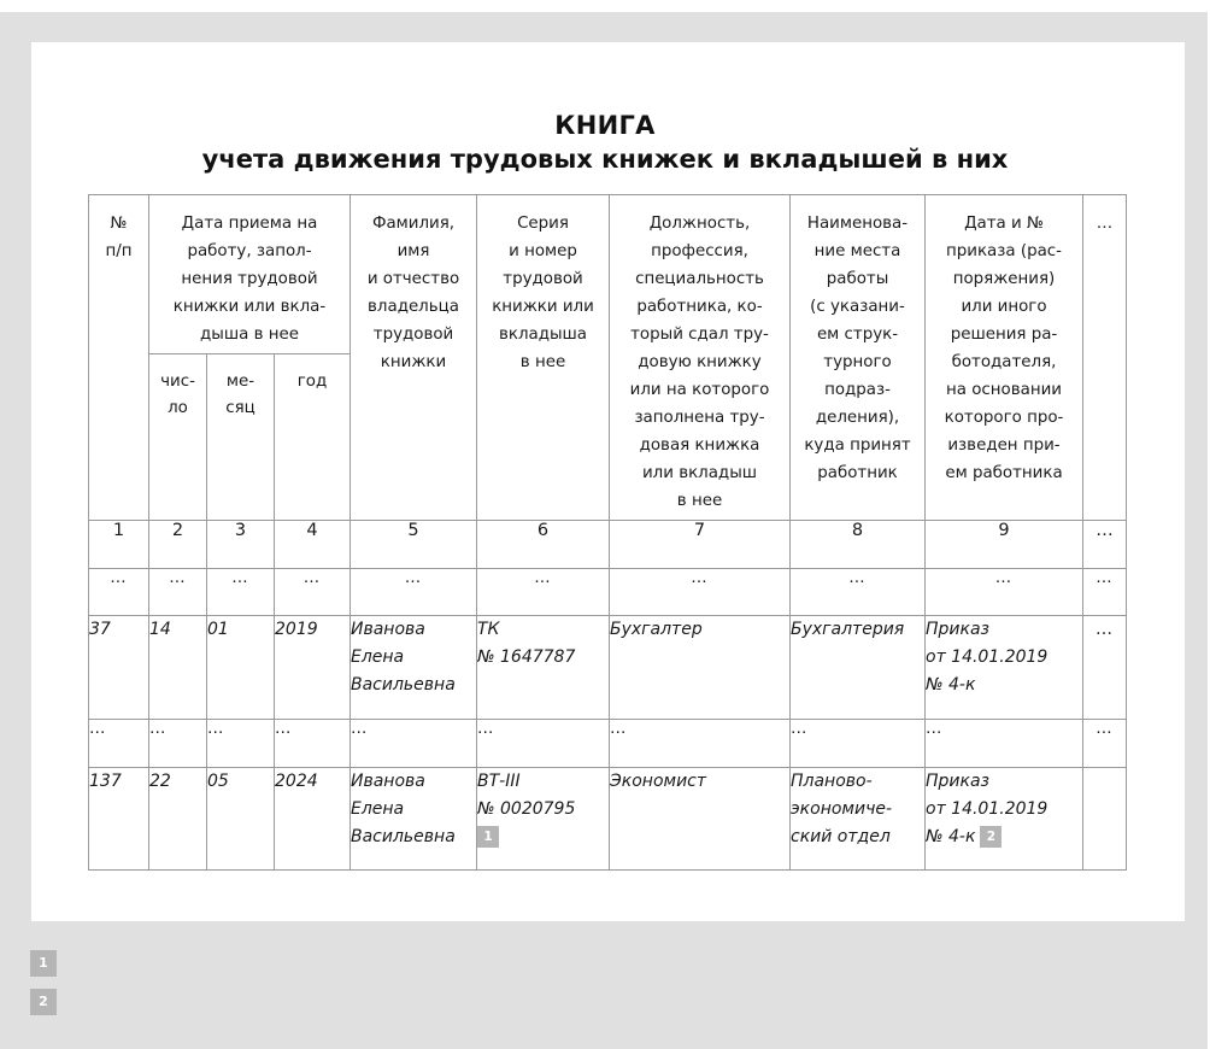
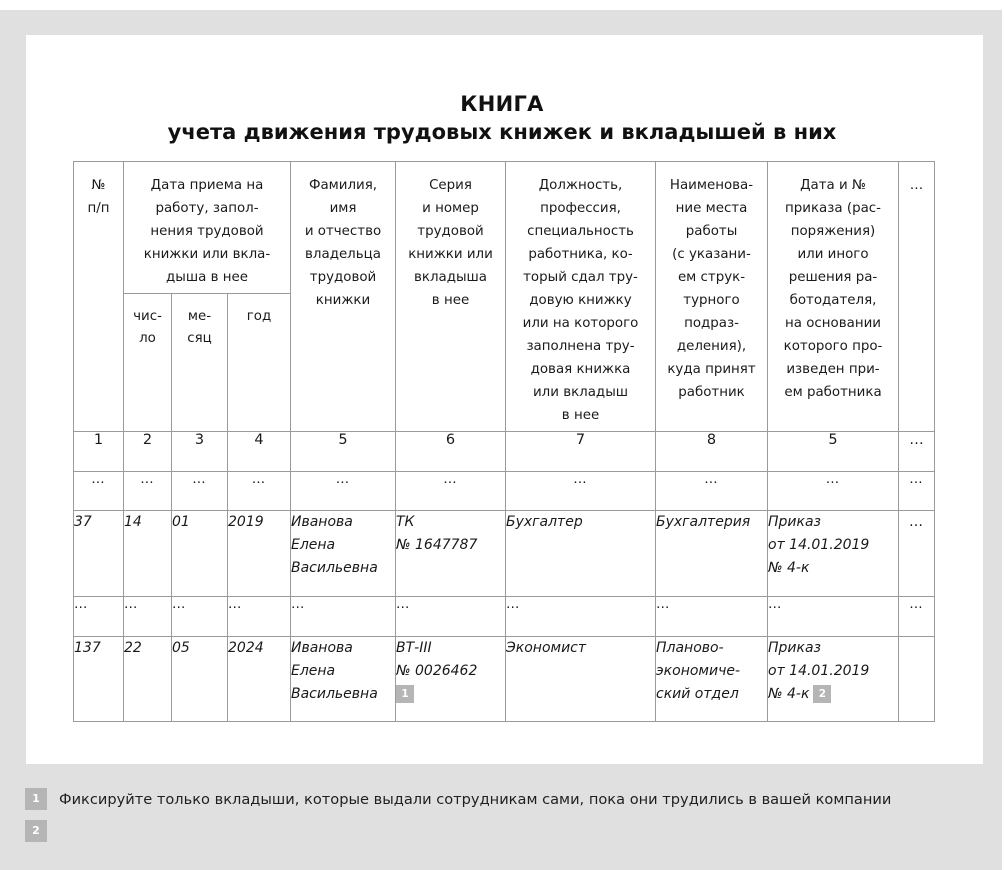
  КНИГА
  учета движения трудовых книжек и вкладышей в них
  №п/п	Дата приема наработу, запол-нения трудовойкнижки или вкла-дыша в нее	Фамилия,имяи отчествовладельцатрудовойкнижки	Серияи номертрудовойкнижки иливкладышав нее	Должность,профессия,специальностьработника, ко-торый сдал тру-довую книжкуили на которогозаполнена тру-довая книжкаили вкладышв нее	Наименова-ние местаработы(с указани-ем струк-турногоподраз-деления),куда принятработник	Дата и №приказа (рас-поряжения)или иногорешения ра-ботодателя,на основаниикоторого про-изведен при-ем работника	…
  чис-ло	ме-сяц	год
- 1	2	3	4	5	6	7	8	9	…
+ 1	2	3	4	5	6	7	8	5	…
  …	…	…	…	…	…	…	…	…	…
  37	14	01	2019	ИвановаЕленаВасильевна	ТК№ 1647787	Бухгалтер	Бухгалтерия	Приказот 14.01.2019№ 4-к	…
  …	…	…	…	…	…	…	…	…	…
- 137	22	05	2024	ИвановаЕленаВасильевна	ВТ-III№ 0020795 1	Экономист	Планово-экономиче-ский отдел	Приказот 14.01.2019№ 4-к 2
+ 137	22	05	2024	ИвановаЕленаВасильевна	ВТ-III№ 0026462 1	Экономист	Планово-экономиче-ский отдел	Приказот 14.01.2019№ 4-к 2
  1
+ Фиксируйте только вкладыши, которые выдали сотрудникам сами, пока они трудились в вашей компании
  2
